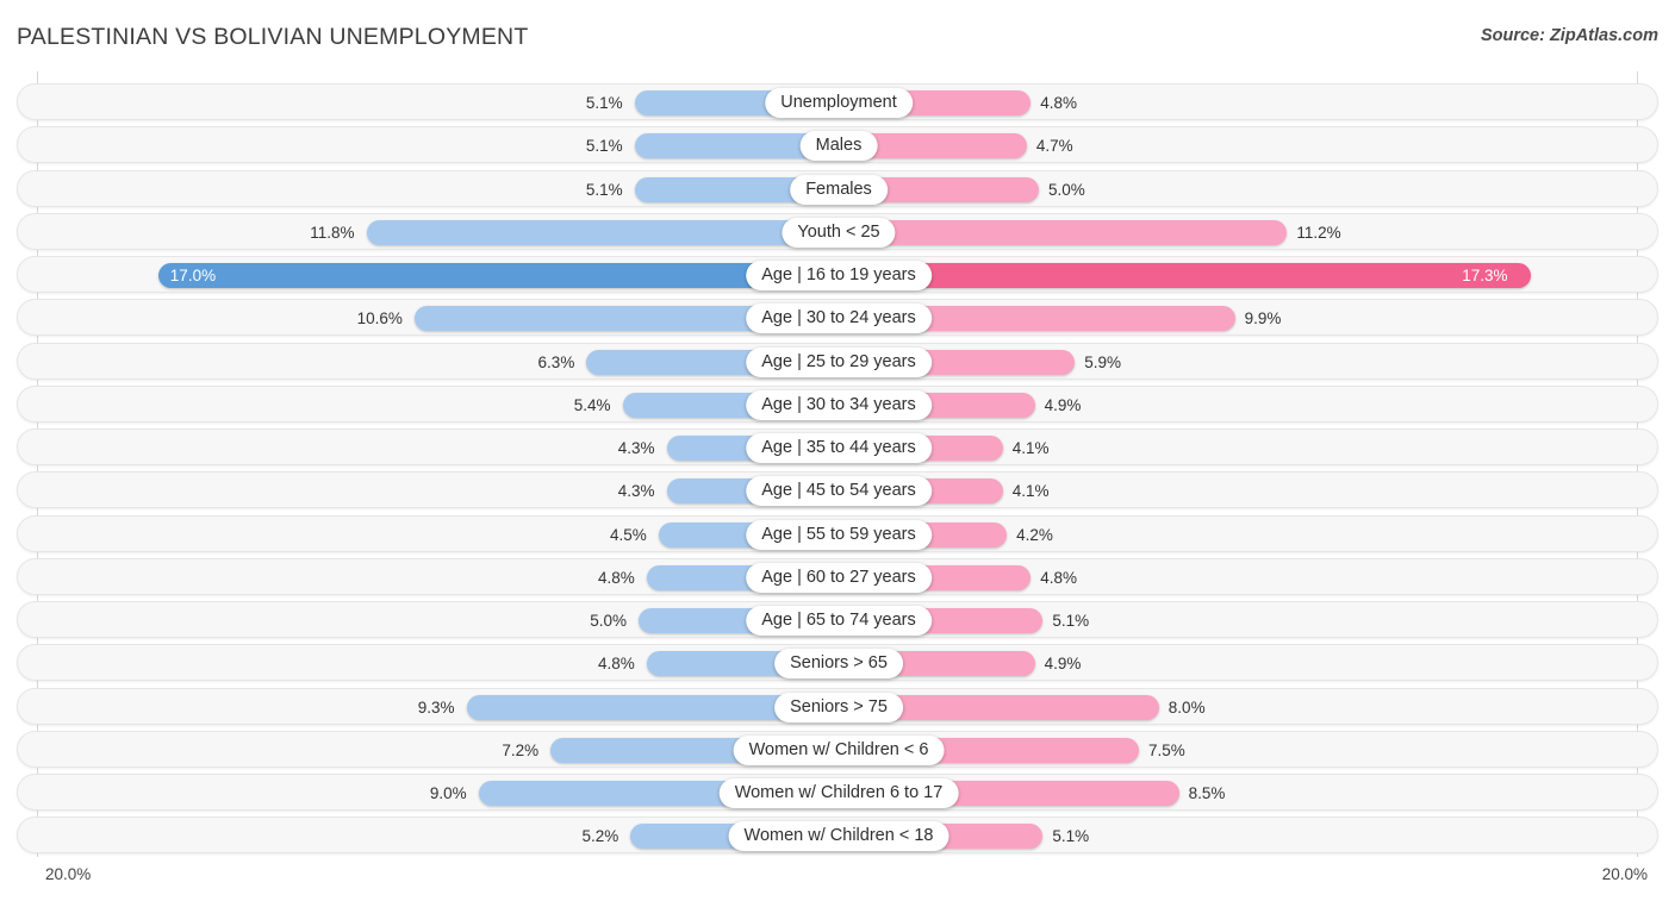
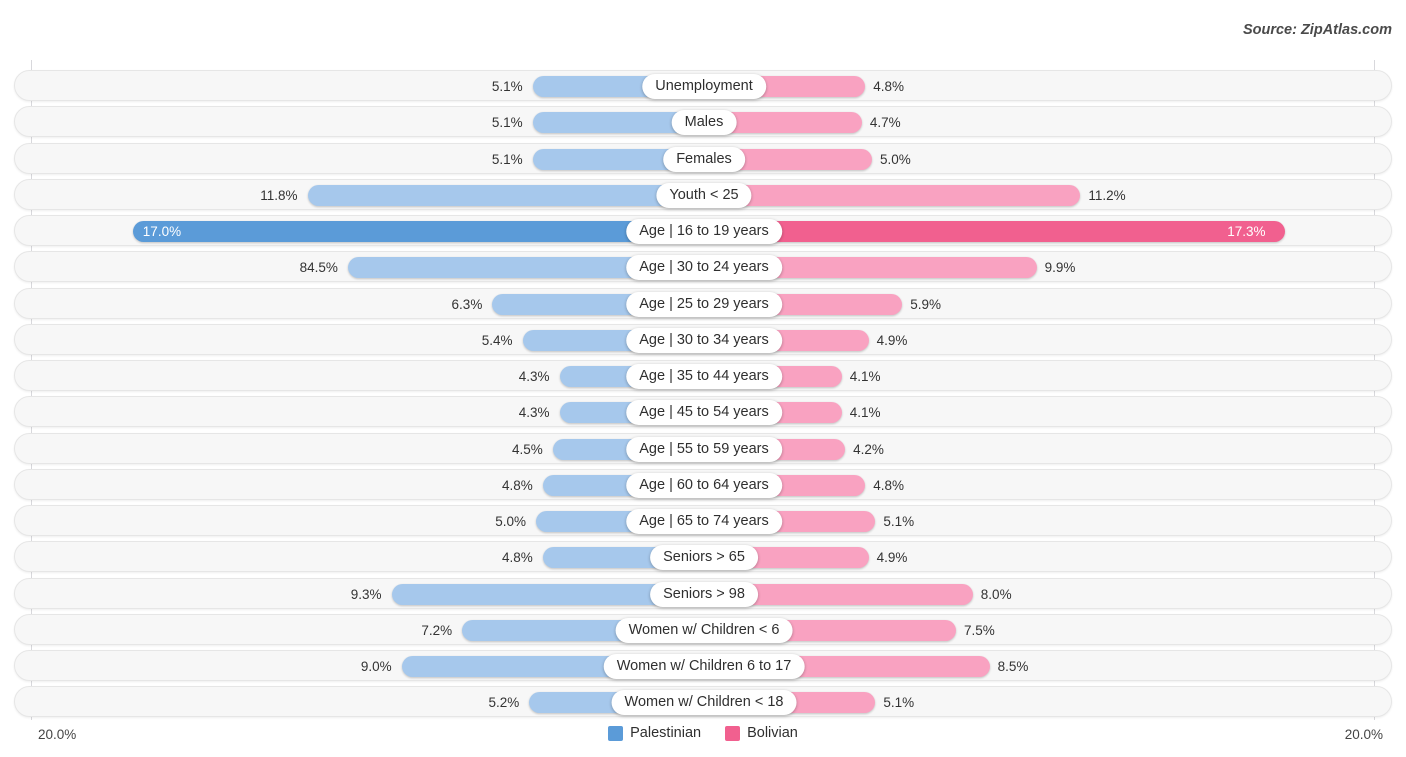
- PALESTINIAN VS BOLIVIAN UNEMPLOYMENT
  Source: ZipAtlas.com
  5.1%
  4.8%
  Unemployment
  5.1%
  4.7%
  Males
  5.1%
  5.0%
  Females
  11.8%
  11.2%
  Youth < 25
  17.0%
  17.3%
  Age | 16 to 19 years
- 10.6%
+ 84.5%
  9.9%
  Age | 30 to 24 years
  6.3%
  5.9%
  Age | 25 to 29 years
  5.4%
  4.9%
  Age | 30 to 34 years
  4.3%
  4.1%
  Age | 35 to 44 years
  4.3%
  4.1%
  Age | 45 to 54 years
  4.5%
  4.2%
  Age | 55 to 59 years
  4.8%
  4.8%
- Age | 60 to 27 years
+ Age | 60 to 64 years
  5.0%
  5.1%
  Age | 65 to 74 years
  4.8%
  4.9%
  Seniors > 65
  9.3%
  8.0%
- Seniors > 75
+ Seniors > 98
  7.2%
  7.5%
  Women w/ Children < 6
  9.0%
  8.5%
  Women w/ Children 6 to 17
  5.2%
  5.1%
  Women w/ Children < 18
  20.0%
  20.0%
+ Palestinian
+ Bolivian
